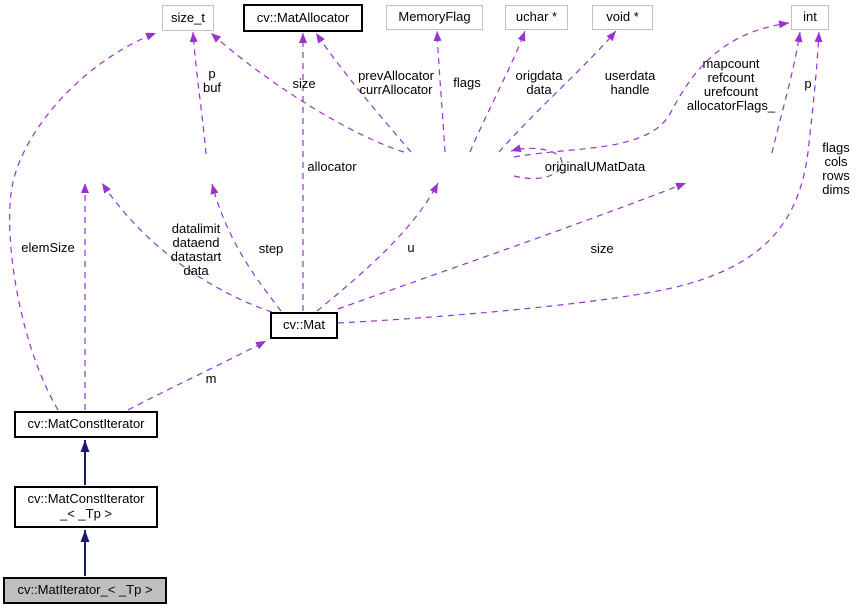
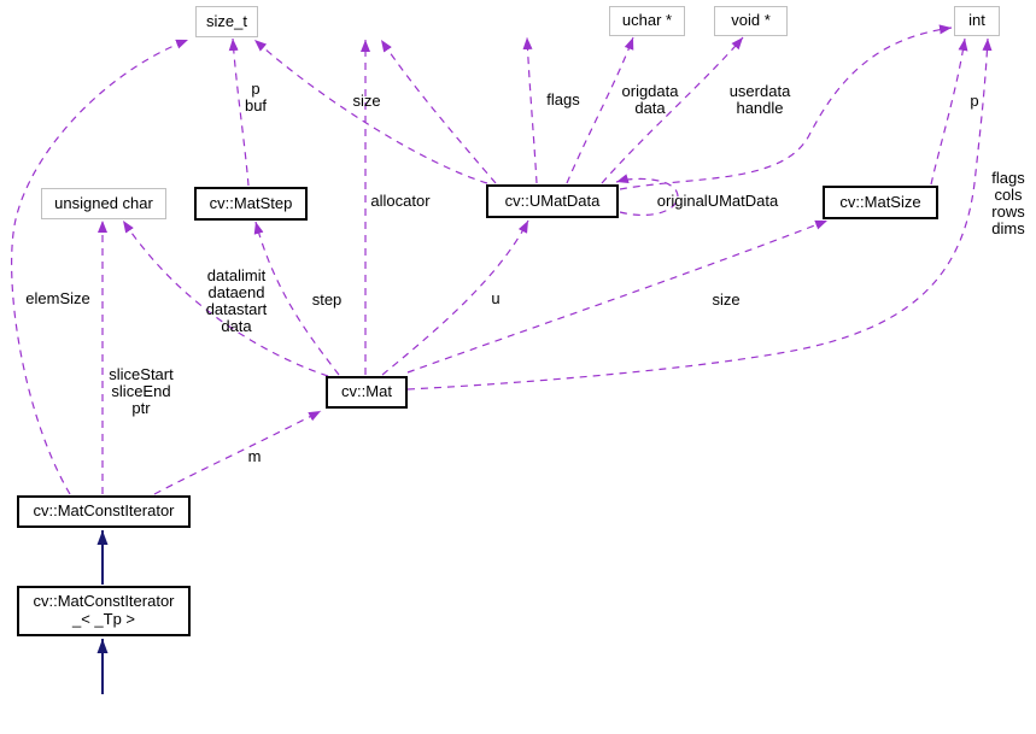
  size_t
- cv::MatAllocator
- MemoryFlag
  uchar *
  void *
  int
+ unsigned char
+ cv::MatStep
+ cv::UMatData
+ cv::MatSize
  cv::Mat
  cv::MatConstIterator
  cv::MatConstIterator
  _< _Tp >
- cv::MatIterator_< _Tp >
  p
  buf
  size
- prevAllocator
- currAllocator
  flags
  origdata
  data
  userdata
  handle
- mapcount
- refcount
- urefcount
- allocatorFlags_
  p
  flags
  cols
  rows
  dims
  allocator
  originalUMatData
  elemSize
  datalimit
  dataend
  datastart
  data
  step
  u
  size
+ sliceStart
+ sliceEnd
+ ptr
  m
